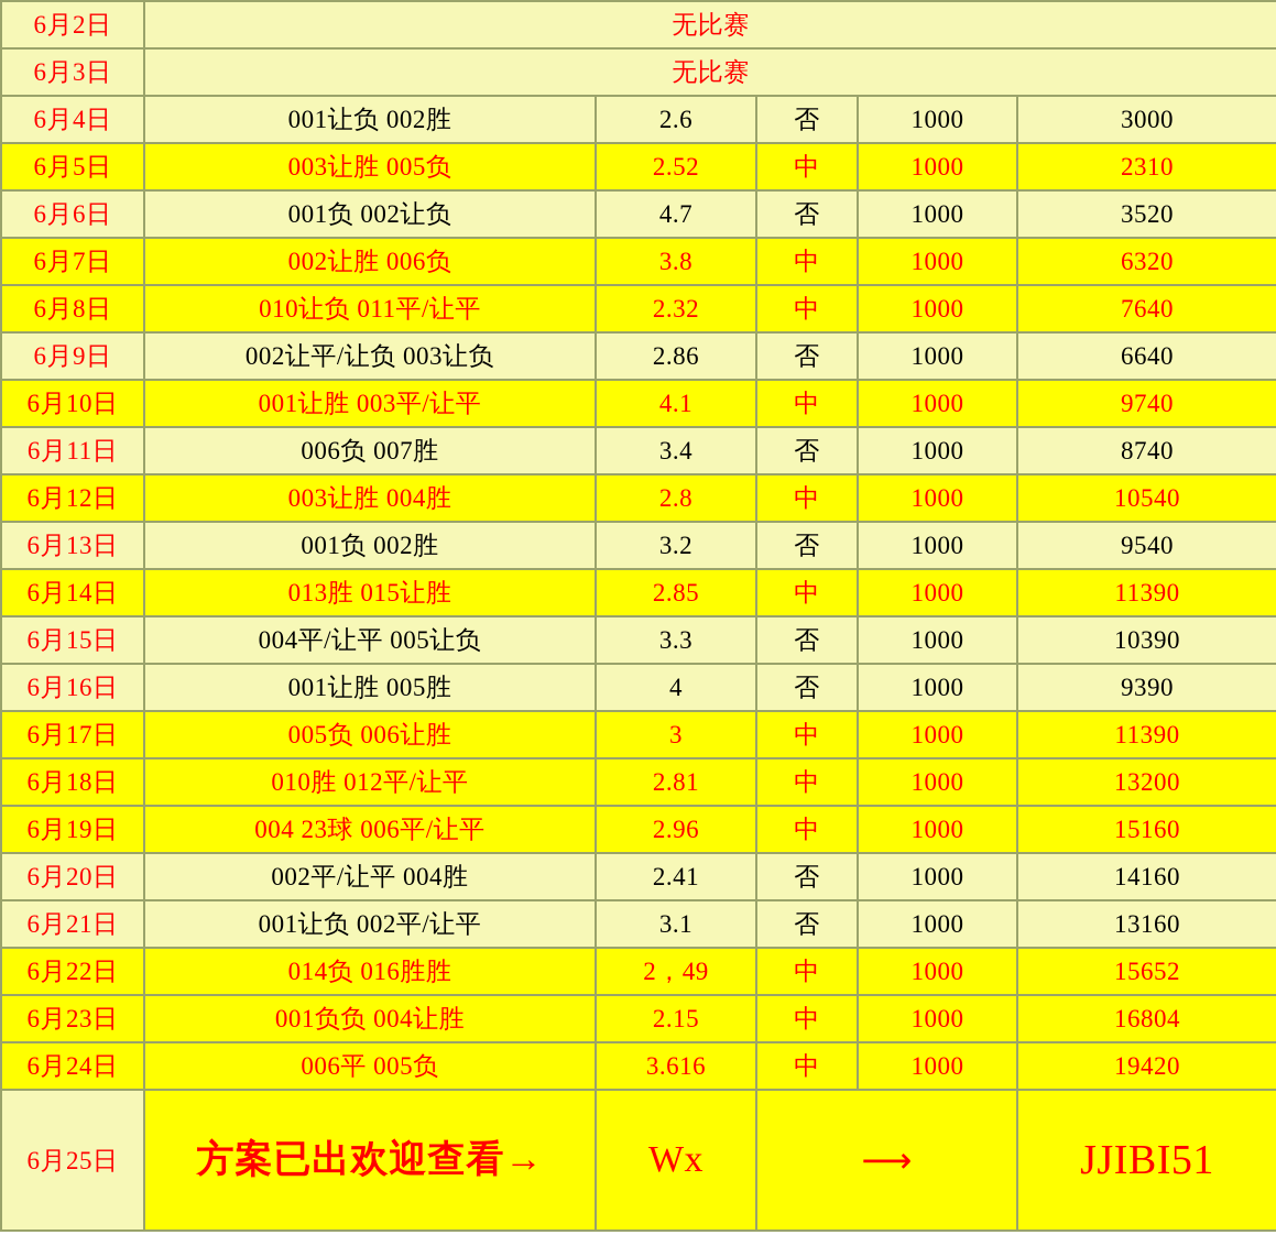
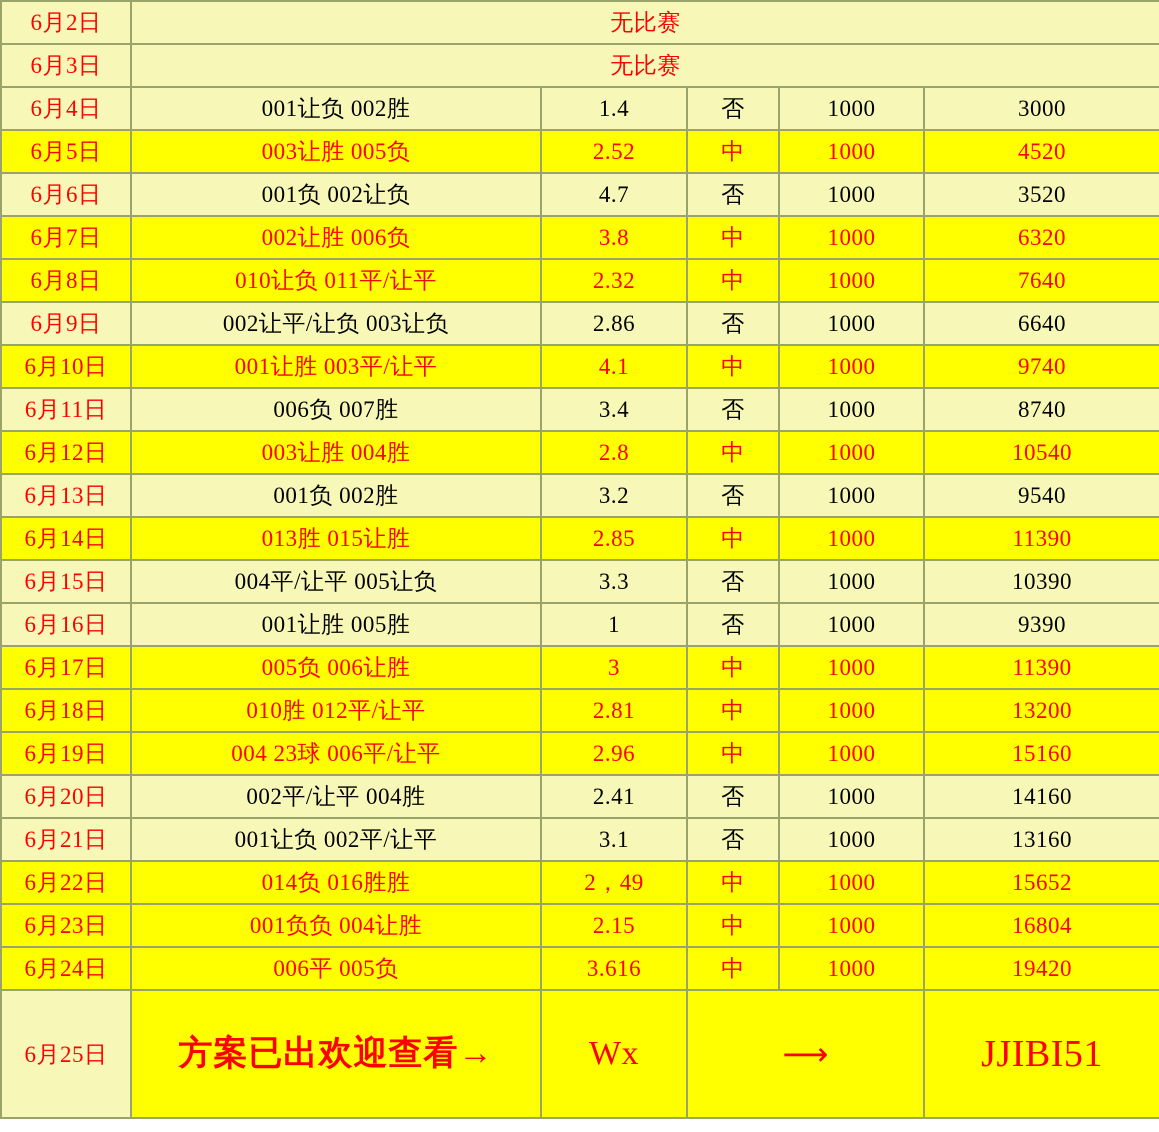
  6月2日	无比赛
  6月3日	无比赛
- 6月4日	001让负 002胜	2.6	否	1000	3000
+ 6月4日	001让负 002胜	1.4	否	1000	3000
- 6月5日	003让胜 005负	2.52	中	1000	2310
+ 6月5日	003让胜 005负	2.52	中	1000	4520
  6月6日	001负 002让负	4.7	否	1000	3520
  6月7日	002让胜 006负	3.8	中	1000	6320
  6月8日	010让负 011平/让平	2.32	中	1000	7640
  6月9日	002让平/让负 003让负	2.86	否	1000	6640
  6月10日	001让胜 003平/让平	4.1	中	1000	9740
  6月11日	006负 007胜	3.4	否	1000	8740
  6月12日	003让胜 004胜	2.8	中	1000	10540
  6月13日	001负 002胜	3.2	否	1000	9540
  6月14日	013胜 015让胜	2.85	中	1000	11390
  6月15日	004平/让平 005让负	3.3	否	1000	10390
- 6月16日	001让胜 005胜	4	否	1000	9390
+ 6月16日	001让胜 005胜	1	否	1000	9390
  6月17日	005负 006让胜	3	中	1000	11390
  6月18日	010胜 012平/让平	2.81	中	1000	13200
  6月19日	004 23球 006平/让平	2.96	中	1000	15160
  6月20日	002平/让平 004胜	2.41	否	1000	14160
  6月21日	001让负 002平/让平	3.1	否	1000	13160
  6月22日	014负 016胜胜	2，49	中	1000	15652
  6月23日	001负负 004让胜	2.15	中	1000	16804
  6月24日	006平 005负	3.616	中	1000	19420
  6月25日	方案已出欢迎查看→	Wx	⟶	JJIBI51
